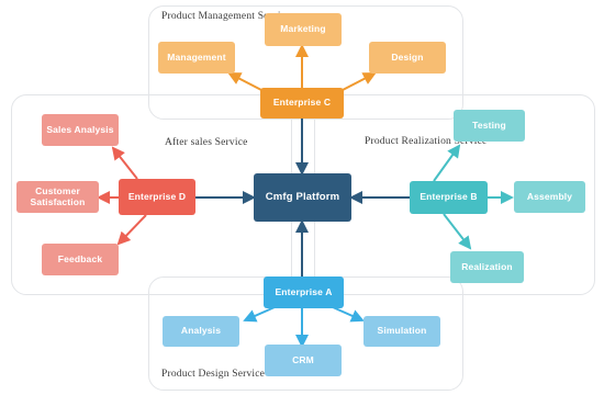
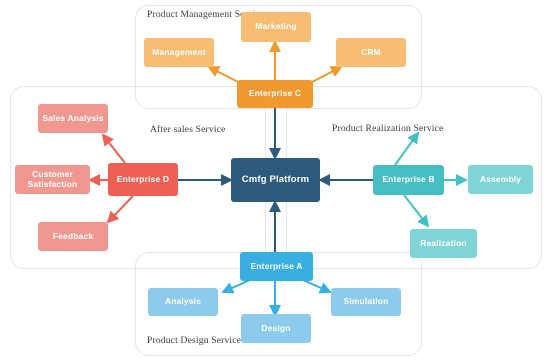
  Product Management S
  After sales Service
  Product Realization Service
  Product Design Service
  Marketing
  Management
- Design
+ CRM
  Enterprise C
  Sales Analysis
  Customer Satisfaction
  Feedback
  Enterprise D
  Cmfg Platform
- Testing
  Assembly
  Realization
  Enterprise B
  Enterprise A
  Analysis
- CRM
+ Design
  Simulation
